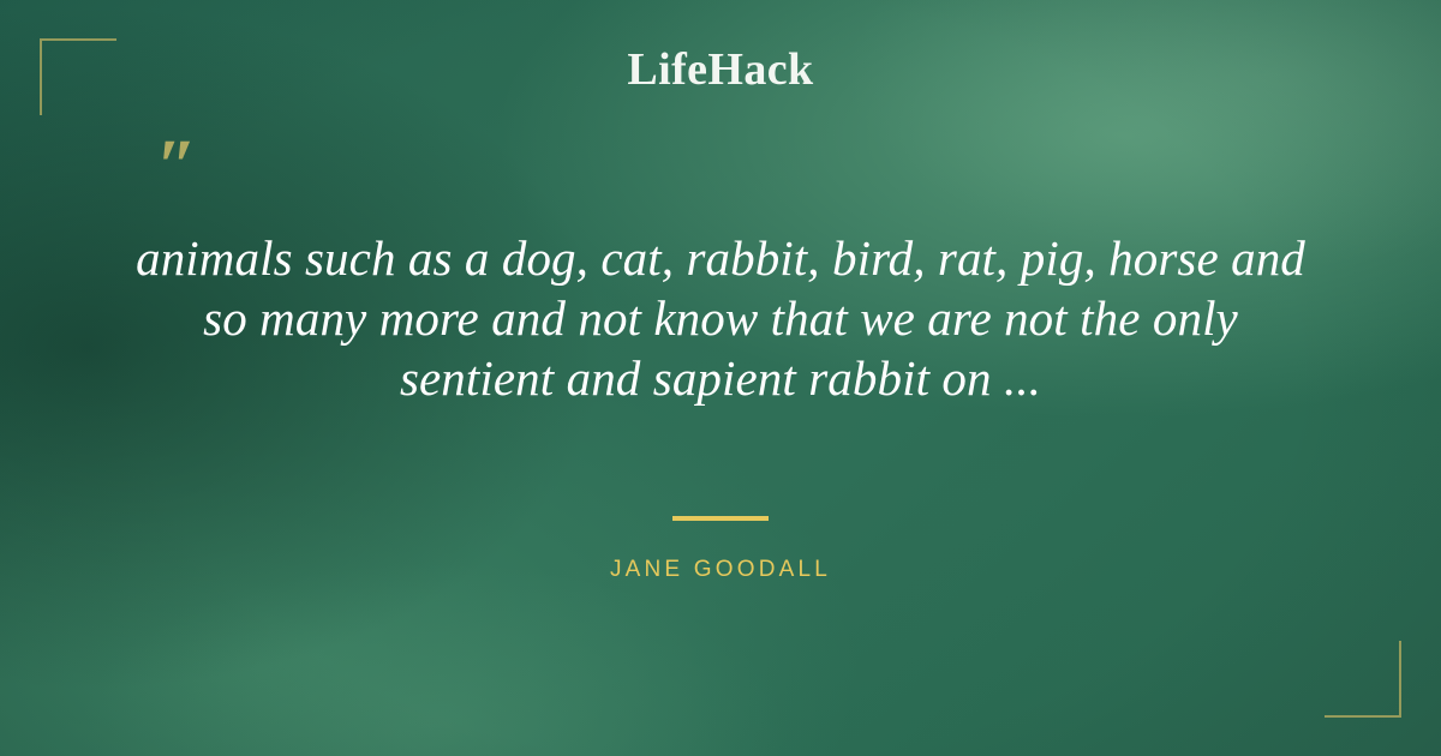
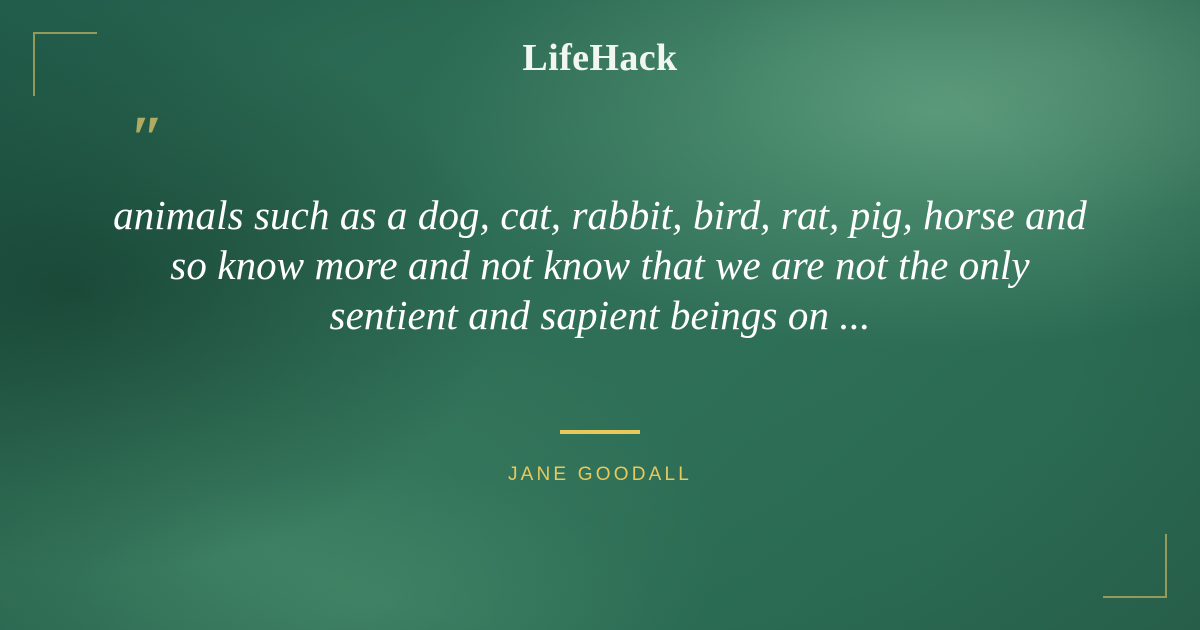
  LifeHack
  ″
  animals such as a dog, cat, rabbit, bird, rat, pig, horse and
- so many more and not know that we are not the only
+ so know more and not know that we are not the only
- sentient and sapient rabbit on ...
+ sentient and sapient beings on ...
  JANE GOODALL
